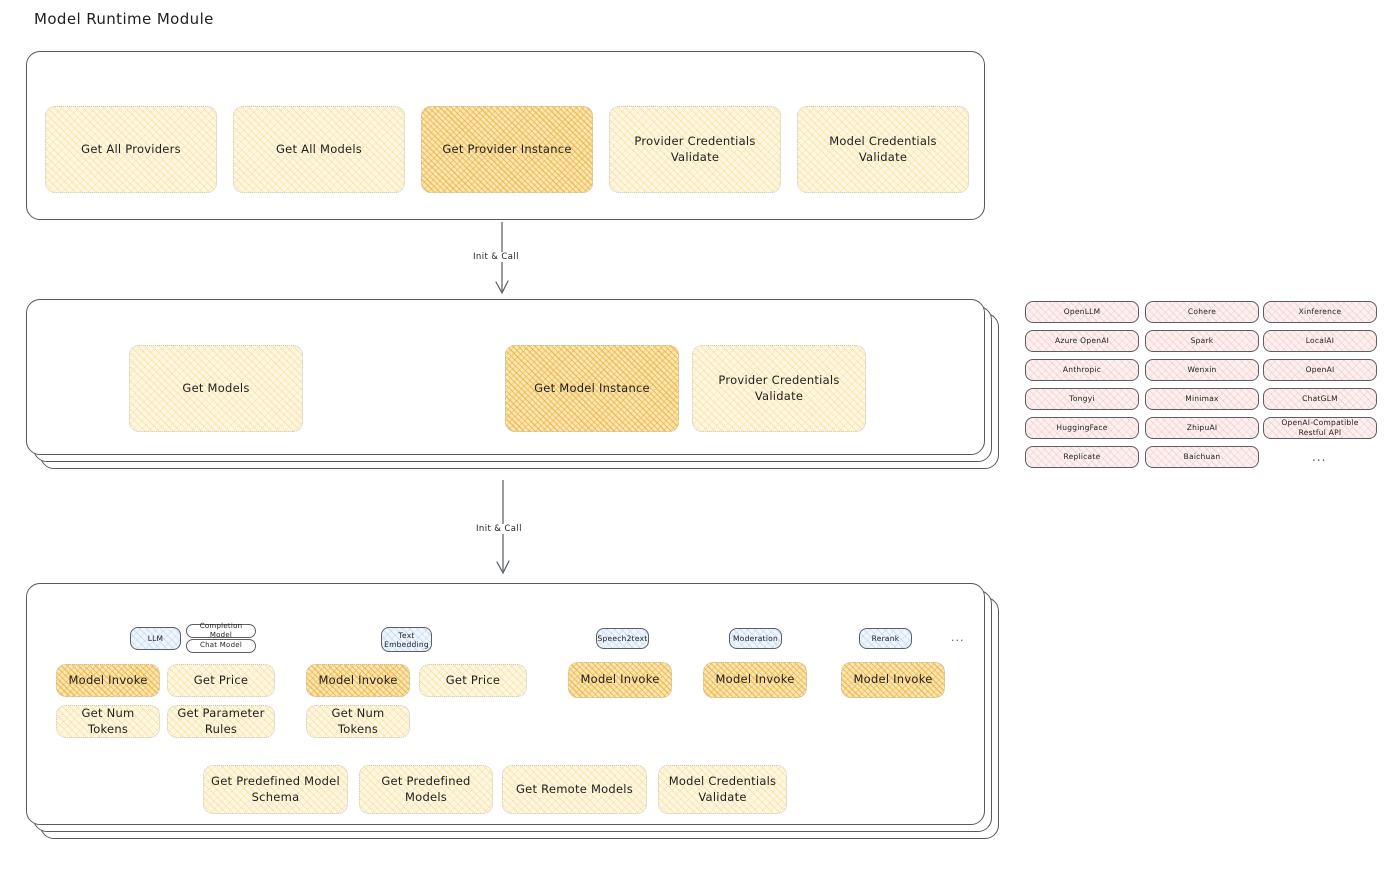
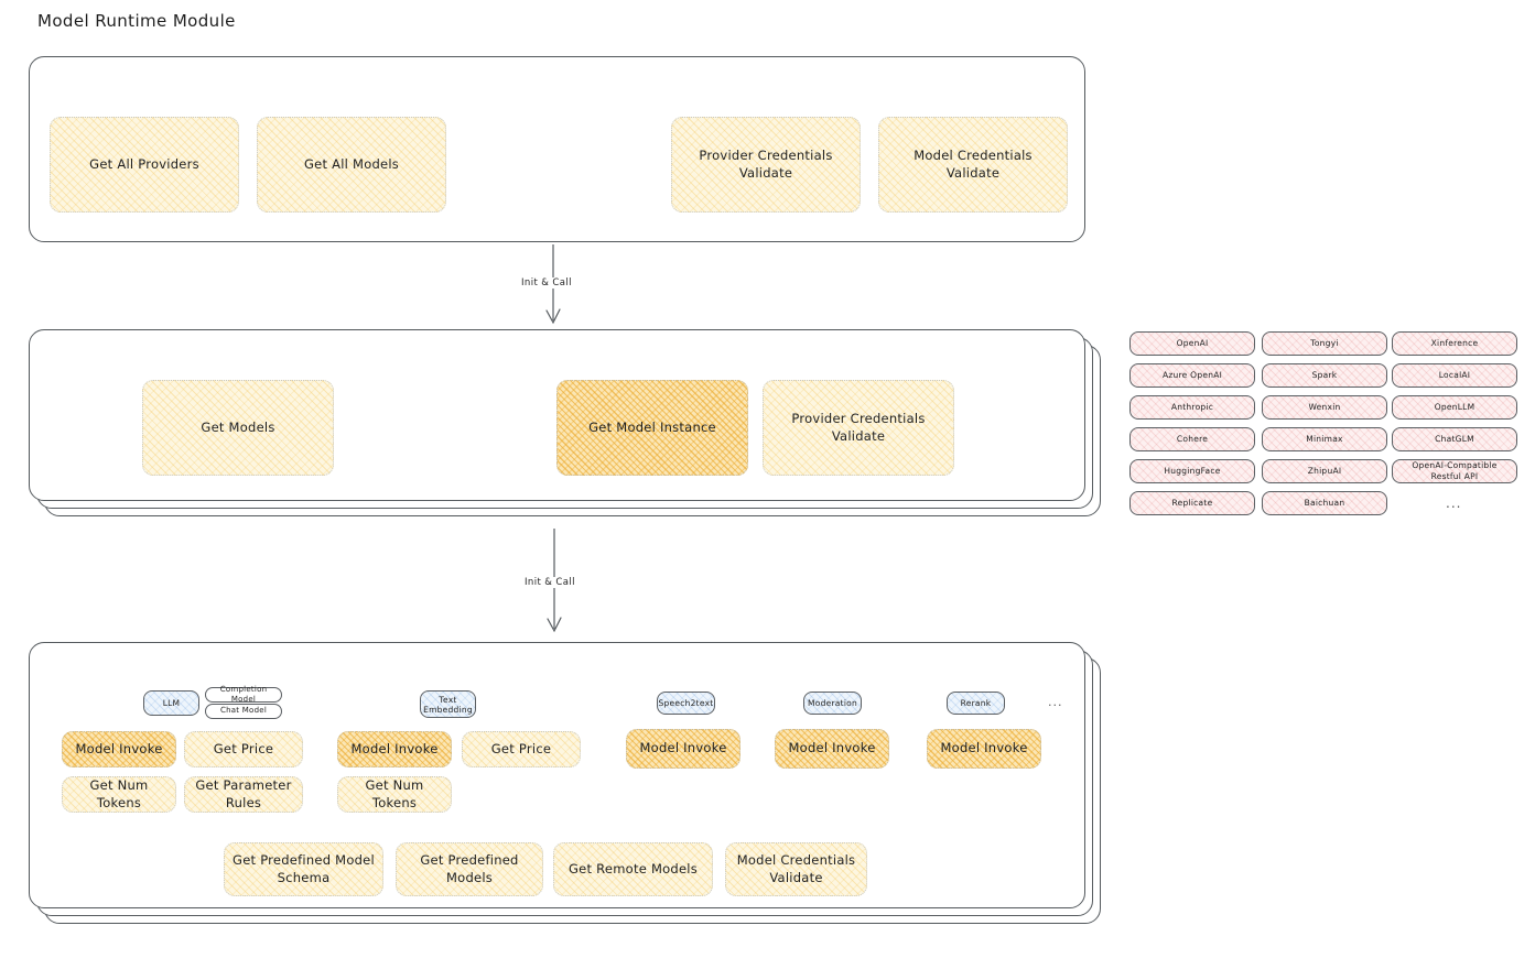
  Model Runtime Module
  Get All Providers
  Get All Models
- Get Provider Instance
  Provider Credentials Validate
  Model Credentials Validate
  Init & Call
  Get Models
  Get Model Instance
  Provider Credentials Validate
- OpenLLM
+ OpenAI
  Azure OpenAI
  Anthropic
- Tongyi
+ Cohere
  HuggingFace
  Replicate
- Cohere
+ Tongyi
  Spark
  Wenxin
  Minimax
  ZhipuAI
  Baichuan
  Xinference
  LocalAI
- OpenAI
+ OpenLLM
  ChatGLM
  OpenAI-Compatible Restful API
  ...
  Init & Call
  LLM
  Completion Model
  Chat Model
  Model Invoke
  Get Price
  Get Num Tokens
  Get Parameter Rules
  Text Embedding
  Model Invoke
  Get Price
  Get Num Tokens
  Speech2text
  Model Invoke
  Moderation
  Model Invoke
  Rerank
  Model Invoke
  ...
  Get Predefined Model Schema
  Get Predefined Models
  Get Remote Models
  Model Credentials Validate
